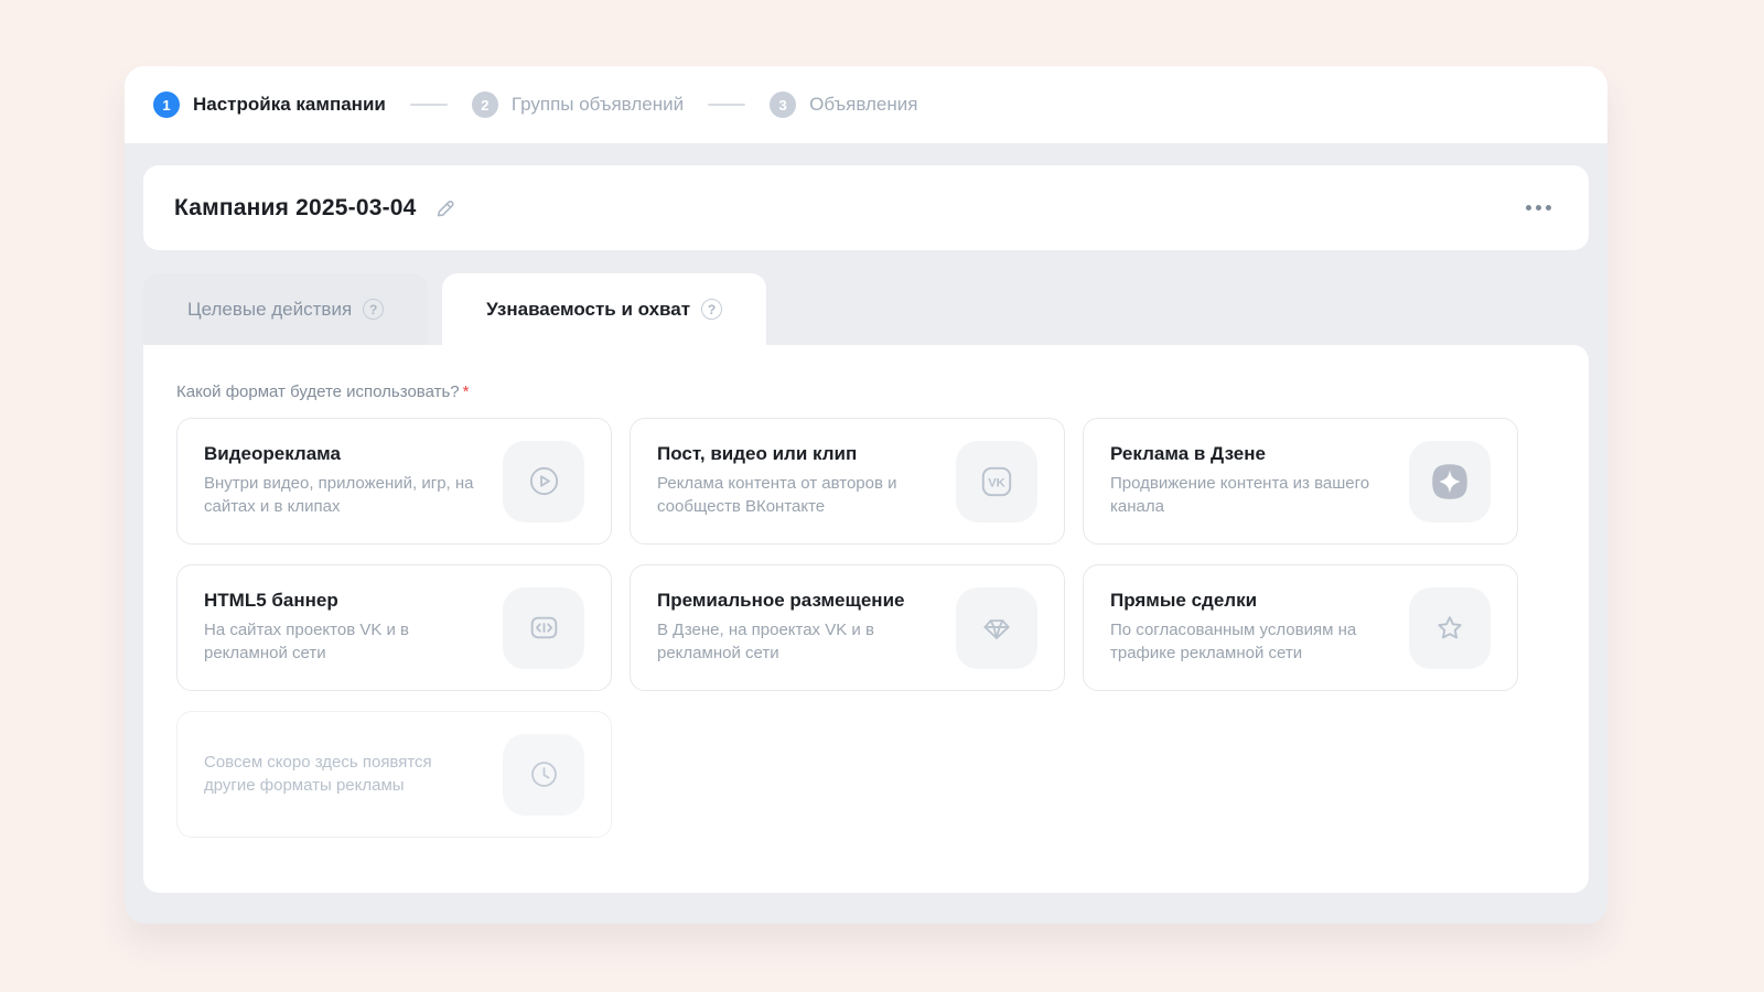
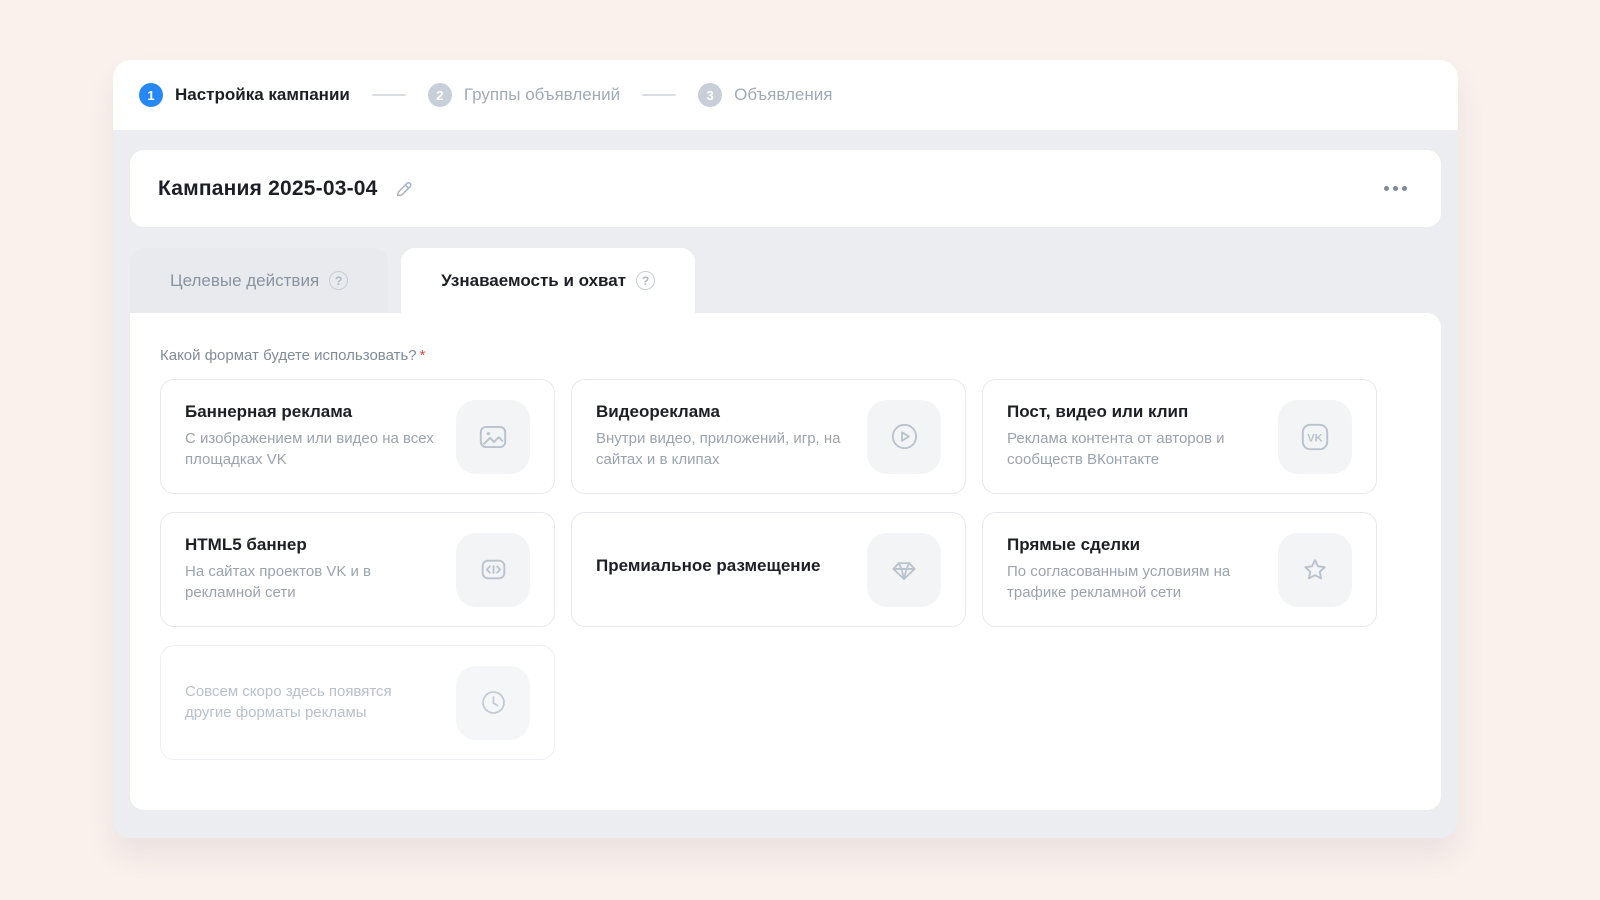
  1
  Настройка кампании
  2
  Группы объявлений
  3
  Объявления
  Кампания 2025-03-04
  Целевые действия
  ?
  Узнаваемость и охват
  ?
  Какой формат будете использовать? *
+ Баннерная реклама
+ С изображением или видео на всех площадках VK
  Видеореклама
  Внутри видео, приложений, игр, на сайтах и в клипах
  Пост, видео или клип
  Реклама контента от авторов и сообществ ВКонтакте
  VK
- Реклама в Дзене
- Продвижение контента из вашего канала
  HTML5 баннер
  На сайтах проектов VK и в рекламной сети
  Премиальное размещение
- В Дзене, на проектах VK и в рекламной сети
  Прямые сделки
  По согласованным условиям на трафике рекламной сети
  Совсем скоро здесь появятся другие форматы рекламы
